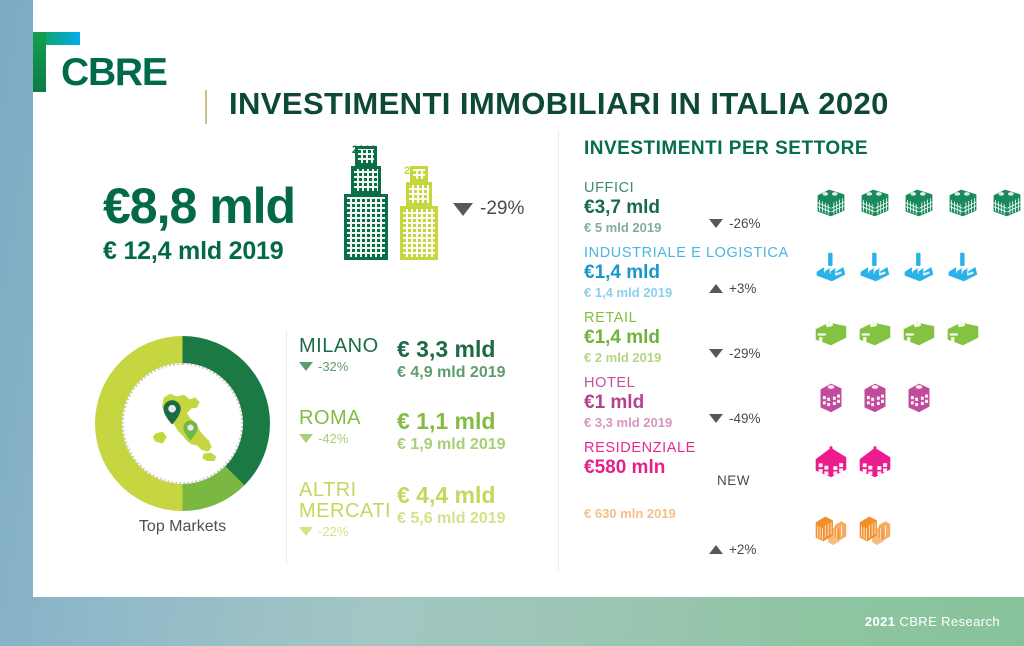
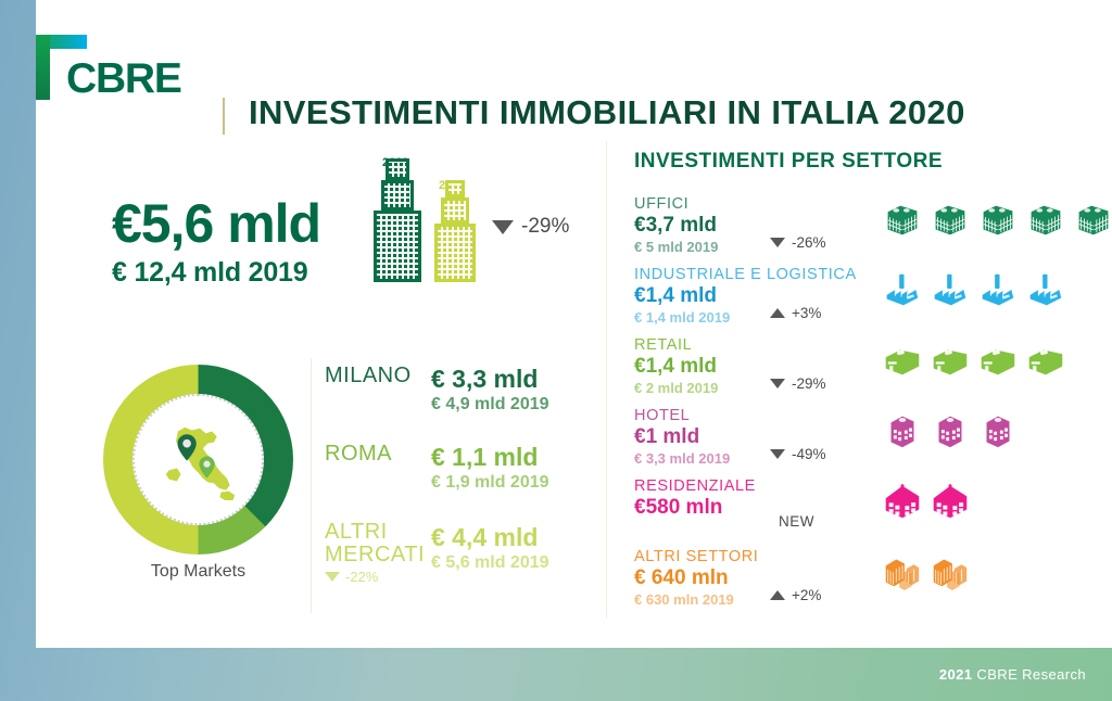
  CBRE
  INVESTIMENTI IMMOBILIARI IN ITALIA 2020
- €8,8 mld
+ €5,6 mld
  € 12,4 mld 2019
  -29%
  Top Markets
  MILANO
- -32%
  € 3,3 mld
  € 4,9 mld 2019
  ROMA
- -42%
  € 1,1 mld
  € 1,9 mld 2019
  ALTRI
  MERCATI
  -22%
  € 4,4 mld
  € 5,6 mld 2019
  INVESTIMENTI PER SETTORE
  UFFICI
  €3,7 mld
  € 5 mld 2019
  -26%
  INDUSTRIALE E LOGISTICA
  €1,4 mld
  € 1,4 mld 2019
  +3%
  RETAIL
  €1,4 mld
  € 2 mld 2019
  -29%
  HOTEL
  €1 mld
  € 3,3 mld 2019
  -49%
  RESIDENZIALE
  €580 mln
  NEW
+ ALTRI SETTORI
+ € 640 mln
  € 630 mln 2019
  +2%
  2021 CBRE Research
